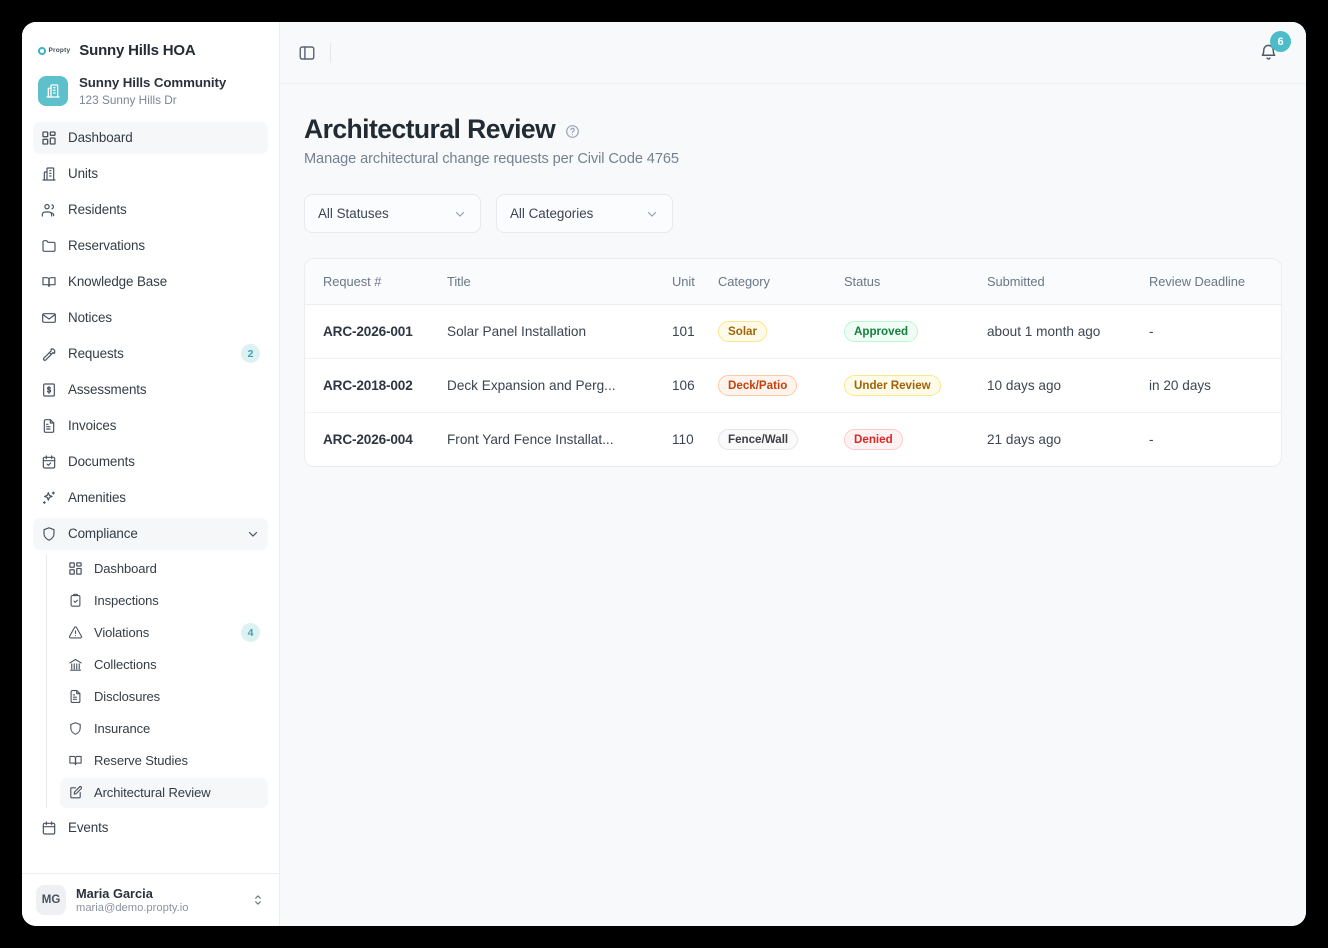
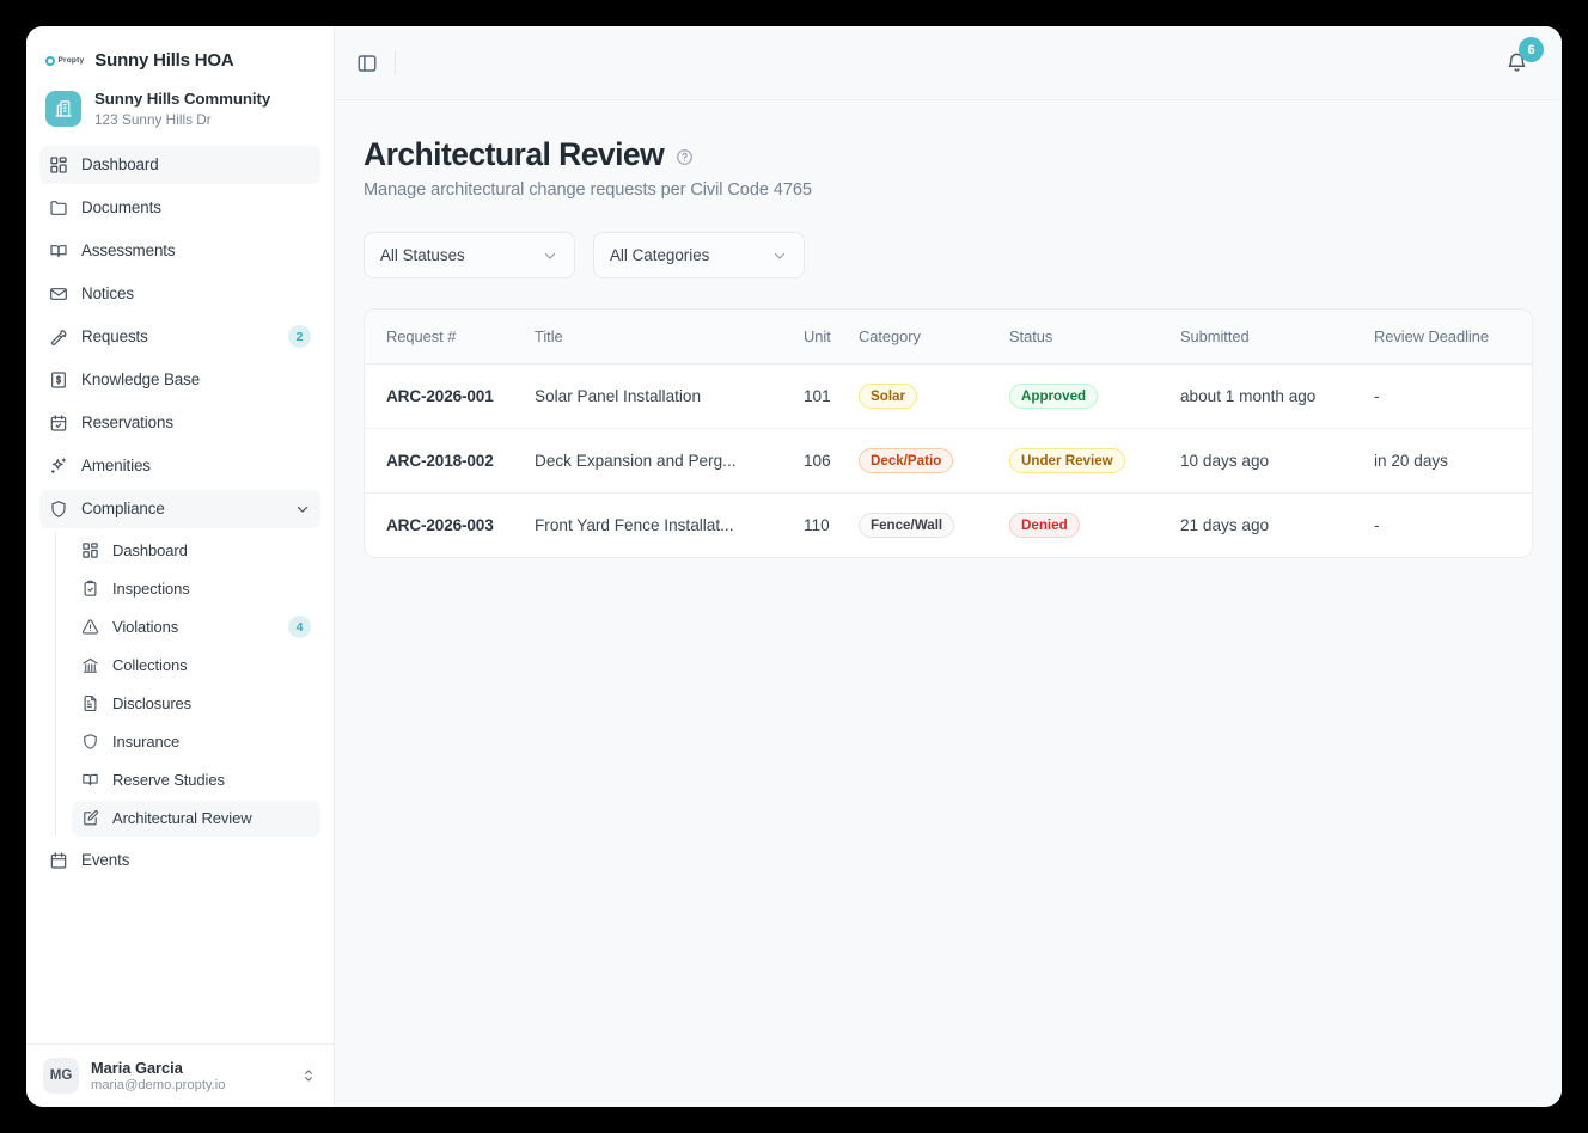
  Sunny Hills HOA
  Sunny Hills Community
  123 Sunny Hills Dr
  Dashboard
- Units
- Residents
- Reservations
+ Documents
- Knowledge Base
+ Assessments
  Notices
  Requests
  2
- Assessments
+ Knowledge Base
- Invoices
- Documents
+ Reservations
  Amenities
  Compliance
  Dashboard
  Inspections
  Violations
  4
  Collections
  Disclosures
  Insurance
  Reserve Studies
  Architectural Review
  Events
  MG
  Maria Garcia
  maria@demo.propty.io
  6
  Architectural Review
  Manage architectural change requests per Civil Code 4765
  All Statuses
  All Categories
  Request #	Title	Unit	Category	Status	Submitted	Review Deadline
  ARC-2026-001	Solar Panel Installation	101	Solar	Approved	about 1 month ago	-
  ARC-2018-002	Deck Expansion and Perg...	106	Deck/Patio	Under Review	10 days ago	in 20 days
- ARC-2026-004	Front Yard Fence Installat...	110	Fence/Wall	Denied	21 days ago	-
+ ARC-2026-003	Front Yard Fence Installat...	110	Fence/Wall	Denied	21 days ago	-
